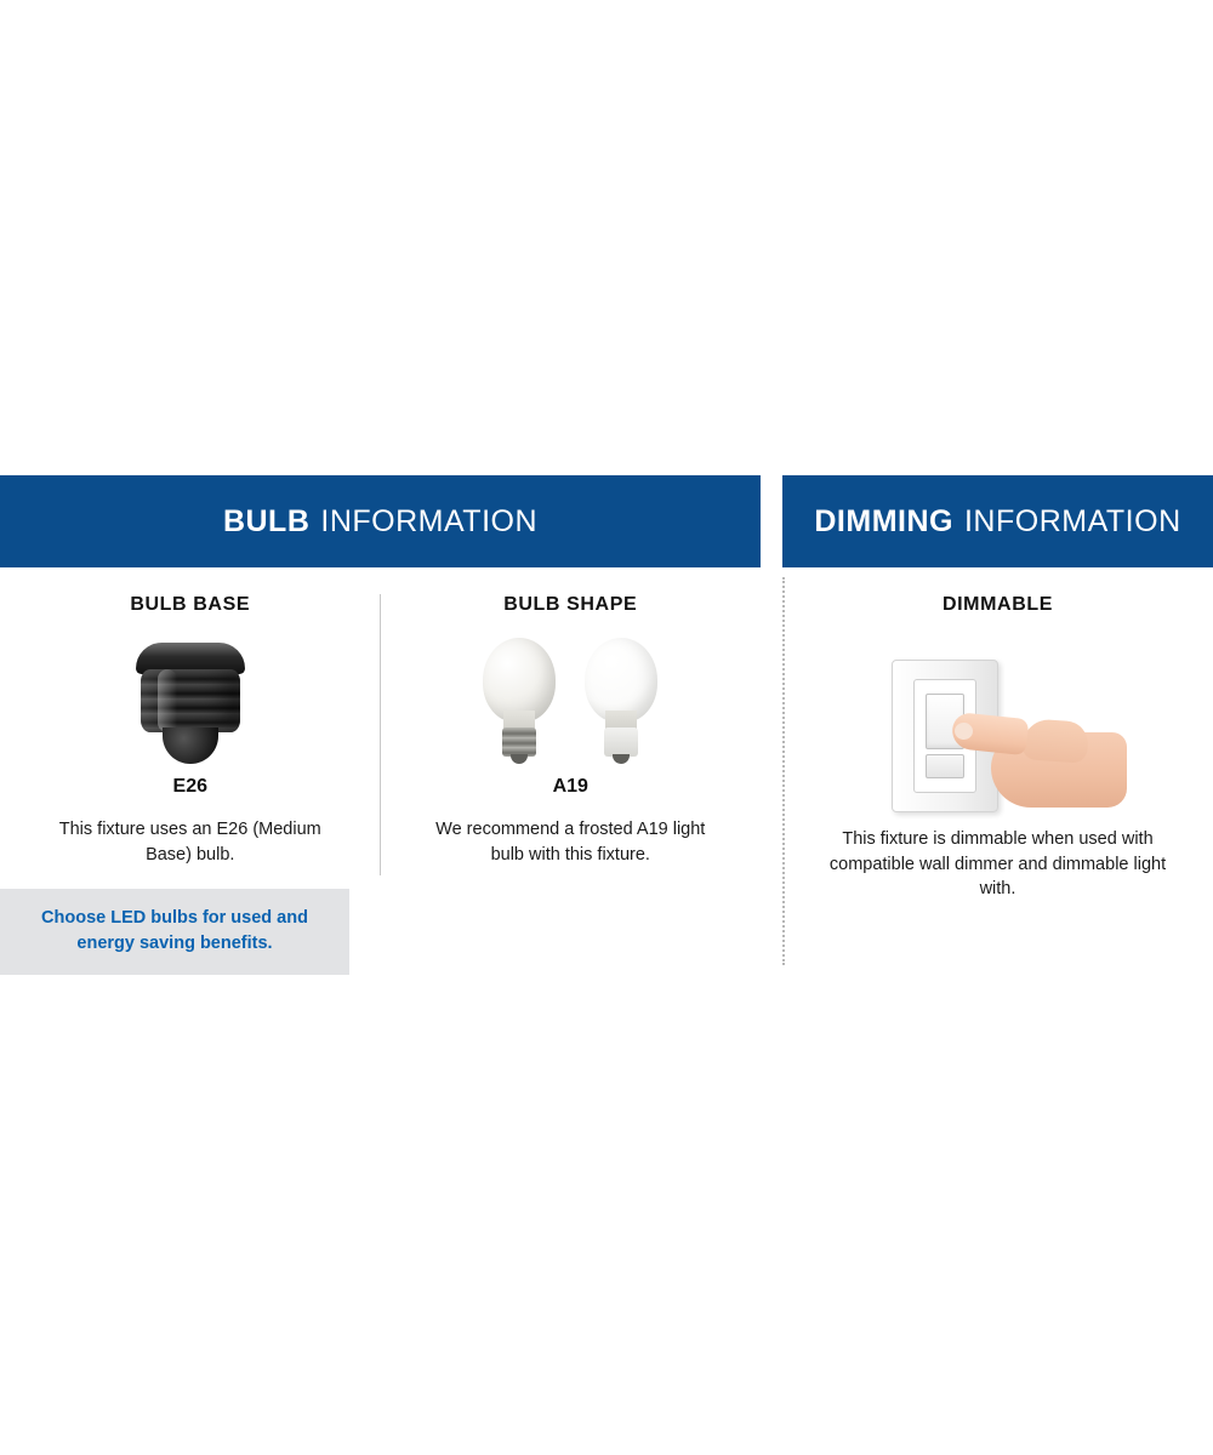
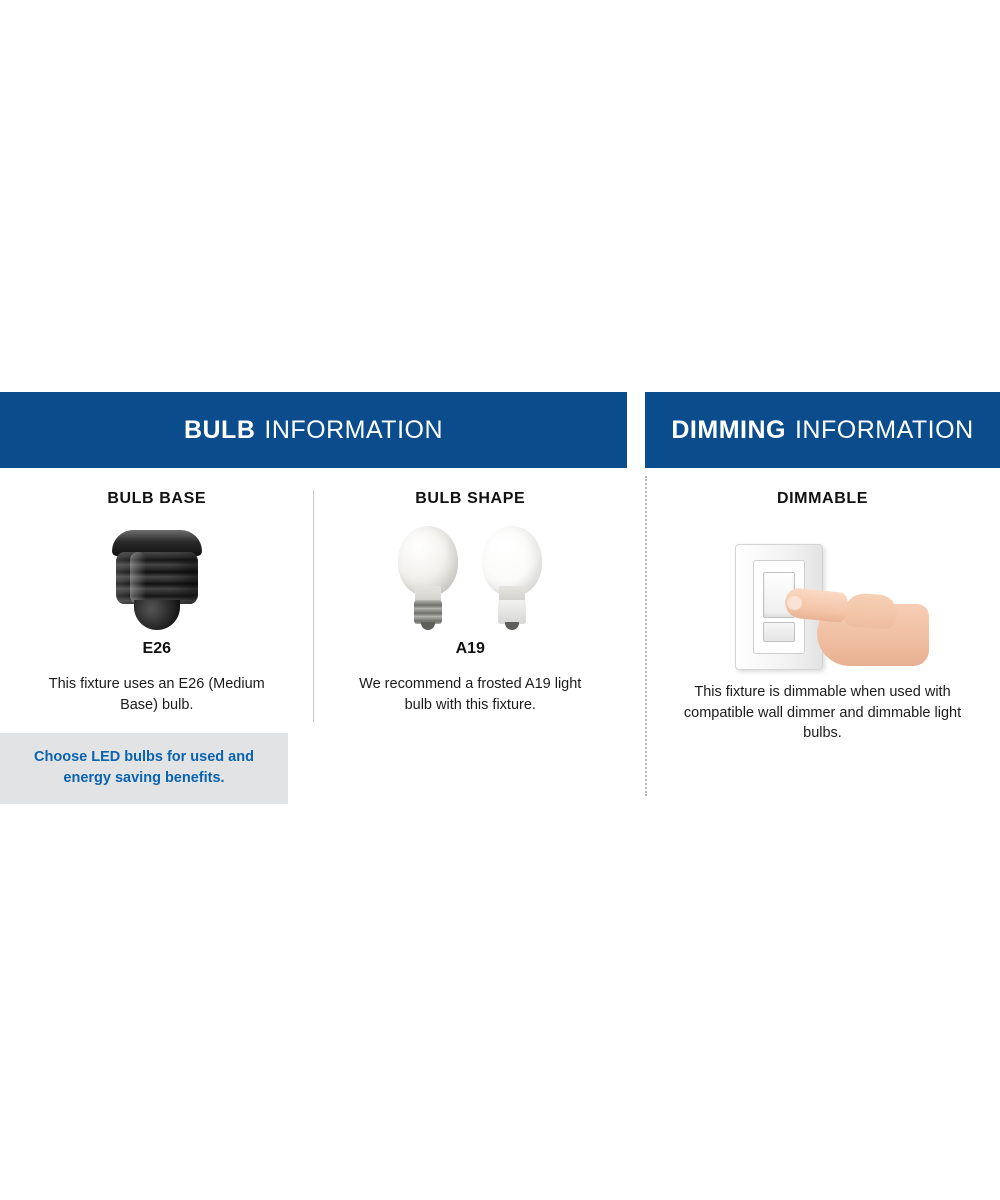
  BULB
  INFORMATION
  BULB BASE
  E26
  This fixture uses an E26 (Medium Base) bulb.
  Choose LED bulbs for used and energy saving benefits.
  BULB SHAPE
  A19
  We recommend a frosted A19 light bulb with this fixture.
  DIMMING
  INFORMATION
  DIMMABLE
- This fixture is dimmable when used with compatible wall dimmer and dimmable light with.
+ This fixture is dimmable when used with compatible wall dimmer and dimmable light bulbs.
